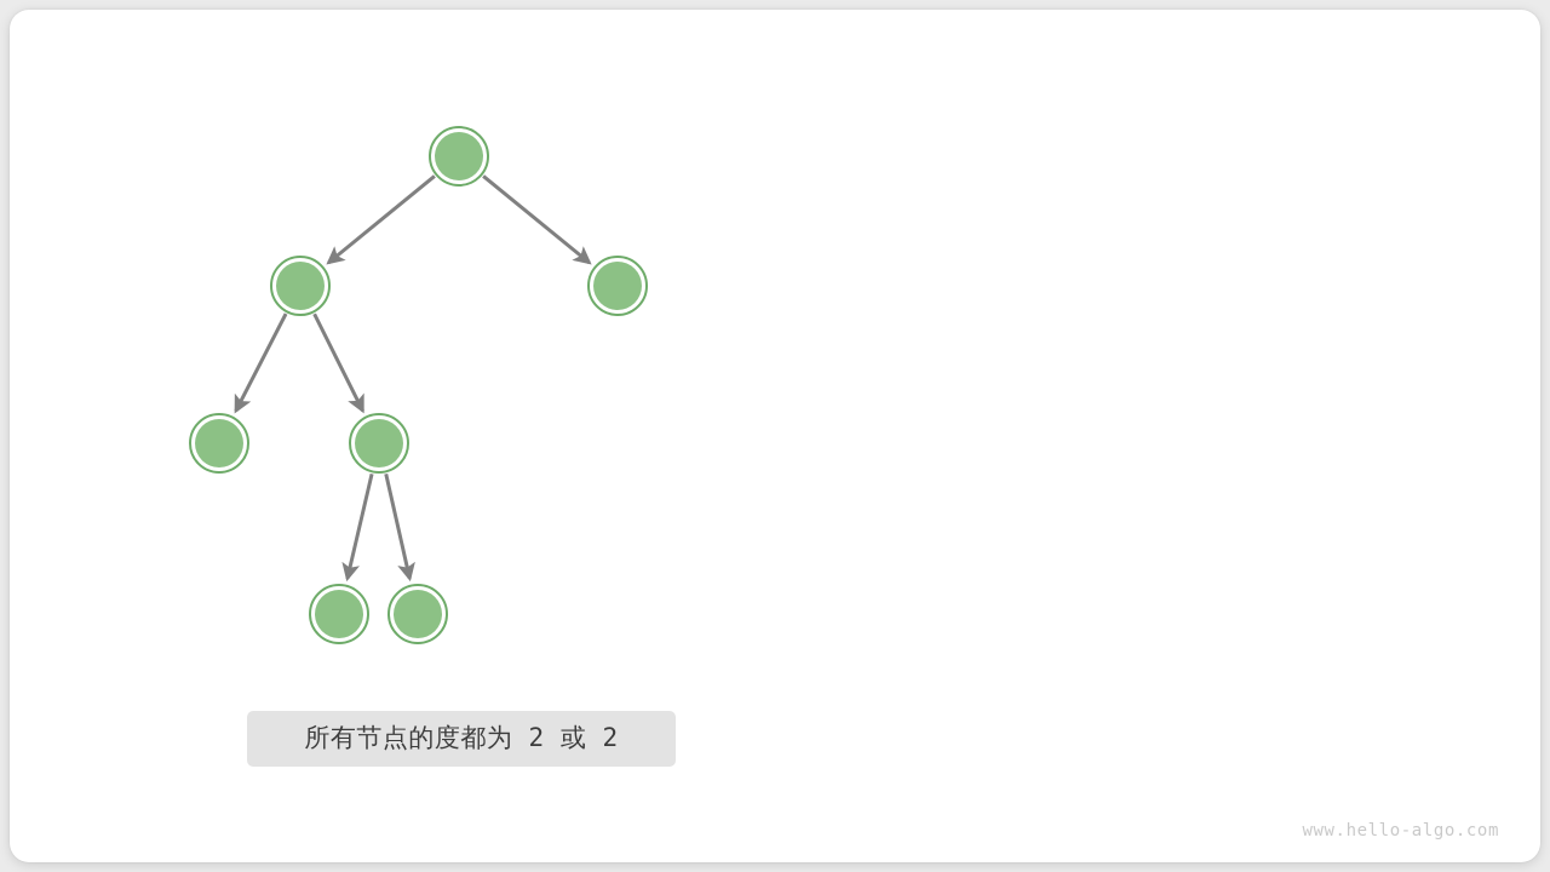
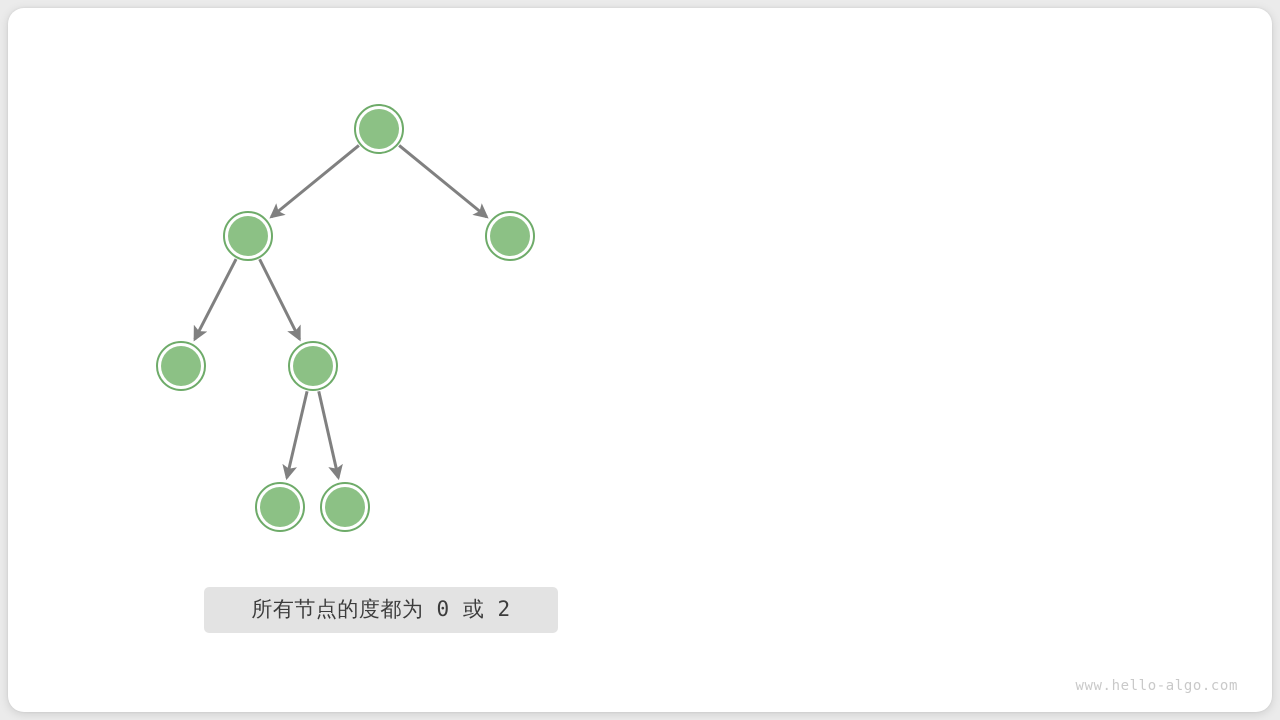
- 所有节点的度都为 2 或 2
+ 所有节点的度都为 0 或 2
  www.hello-algo.com
